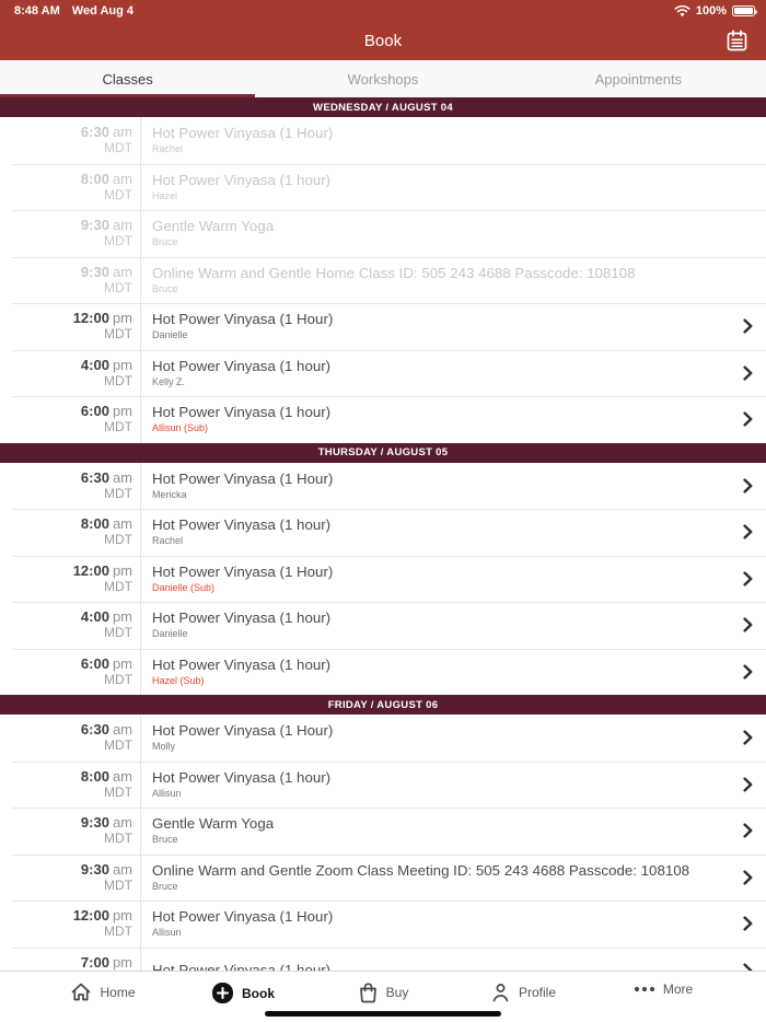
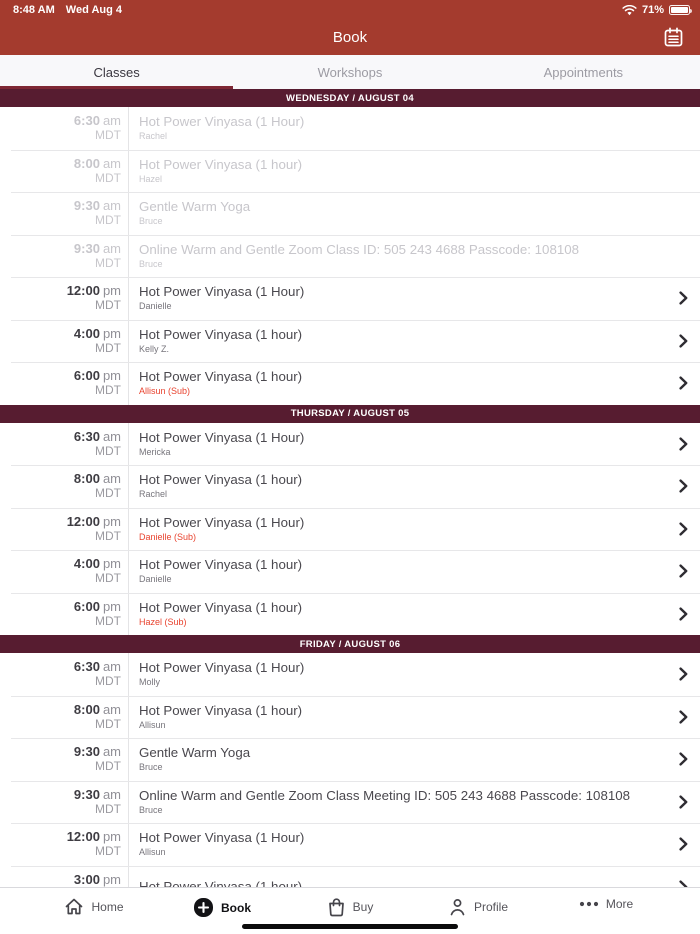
  8:48 AM
  Wed Aug 4
- 100%
+ 71%
  Book
  Classes
  Workshops
  Appointments
  WEDNESDAY / AUGUST 04
  6:30 am
  MDT
  Hot Power Vinyasa (1 Hour)
  Rachel
  8:00 am
  MDT
  Hot Power Vinyasa (1 hour)
  Hazel
  9:30 am
  MDT
  Gentle Warm Yoga
  Bruce
  9:30 am
  MDT
- Online Warm and Gentle Home Class ID: 505 243 4688 Passcode: 108108
+ Online Warm and Gentle Zoom Class ID: 505 243 4688 Passcode: 108108
  Bruce
  12:00 pm
  MDT
  Hot Power Vinyasa (1 Hour)
  Danielle
  4:00 pm
  MDT
  Hot Power Vinyasa (1 hour)
  Kelly Z.
  6:00 pm
  MDT
  Hot Power Vinyasa (1 hour)
  Allisun (Sub)
  THURSDAY / AUGUST 05
  6:30 am
  MDT
  Hot Power Vinyasa (1 Hour)
  Mericka
  8:00 am
  MDT
  Hot Power Vinyasa (1 hour)
  Rachel
  12:00 pm
  MDT
  Hot Power Vinyasa (1 Hour)
  Danielle (Sub)
  4:00 pm
  MDT
  Hot Power Vinyasa (1 hour)
  Danielle
  6:00 pm
  MDT
  Hot Power Vinyasa (1 hour)
  Hazel (Sub)
  FRIDAY / AUGUST 06
  6:30 am
  MDT
  Hot Power Vinyasa (1 Hour)
  Molly
  8:00 am
  MDT
  Hot Power Vinyasa (1 hour)
  Allisun
  9:30 am
  MDT
  Gentle Warm Yoga
  Bruce
  9:30 am
  MDT
  Online Warm and Gentle Zoom Class Meeting ID: 505 243 4688 Passcode: 108108
  Bruce
  12:00 pm
  MDT
  Hot Power Vinyasa (1 Hour)
  Allisun
- 7:00 pm
+ 3:00 pm
  Home
  Book
  Buy
  Profile
  More
